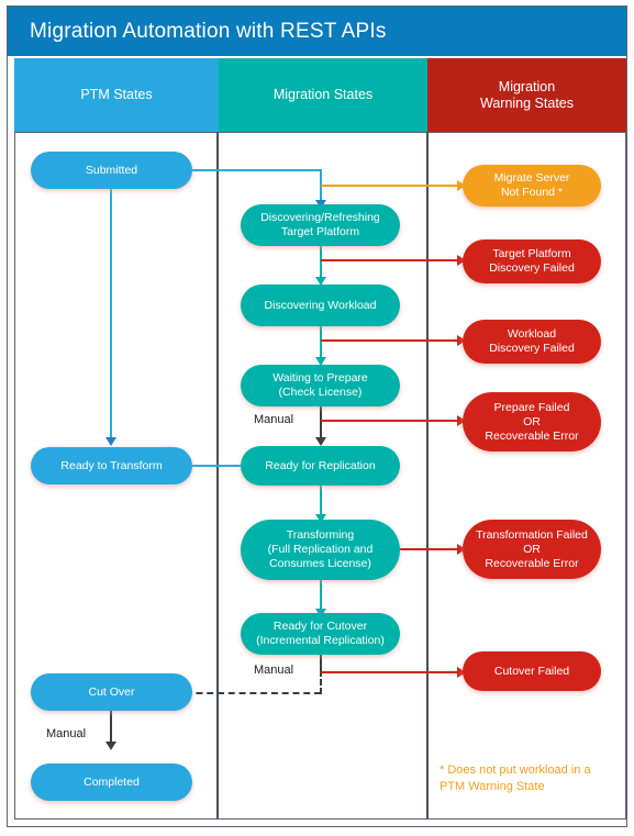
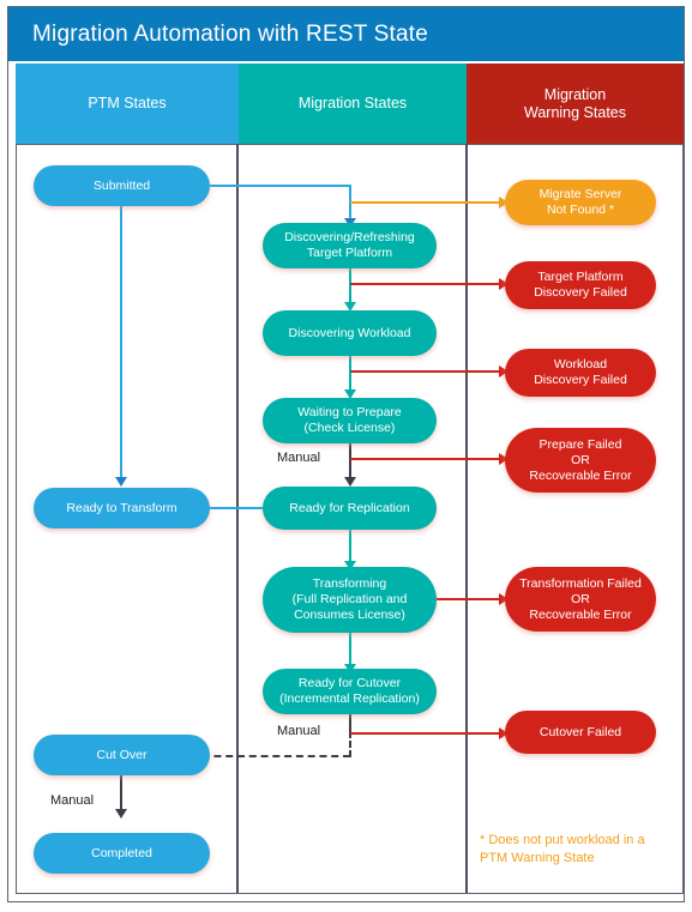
- Migration Automation with REST APIs
+ Migration Automation with REST State
  PTM States
  Migration States
  Migration
  Warning States
  Manual
  Manual
  Manual
  Submitted
  Ready to Transform
  Cut Over
  Completed
  Discovering/Refreshing
  Target Platform
  Discovering Workload
  Waiting to Prepare
  (Check License)
  Ready for Replication
  Transforming
  (Full Replication and
  Consumes License)
  Ready for Cutover
  (Incremental Replication)
  Migrate Server
  Not Found *
  Target Platform
  Discovery Failed
  Workload
  Discovery Failed
  Prepare Failed
  OR
  Recoverable Error
  Transformation Failed
  OR
  Recoverable Error
  Cutover Failed
  * Does not put workload in a
  PTM Warning State
